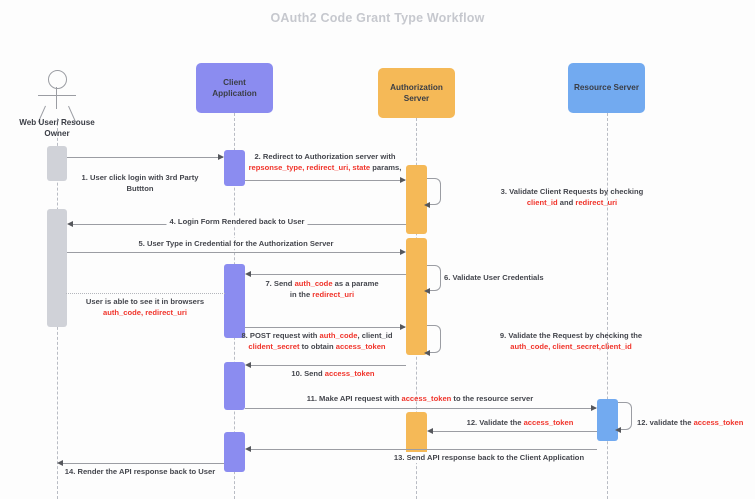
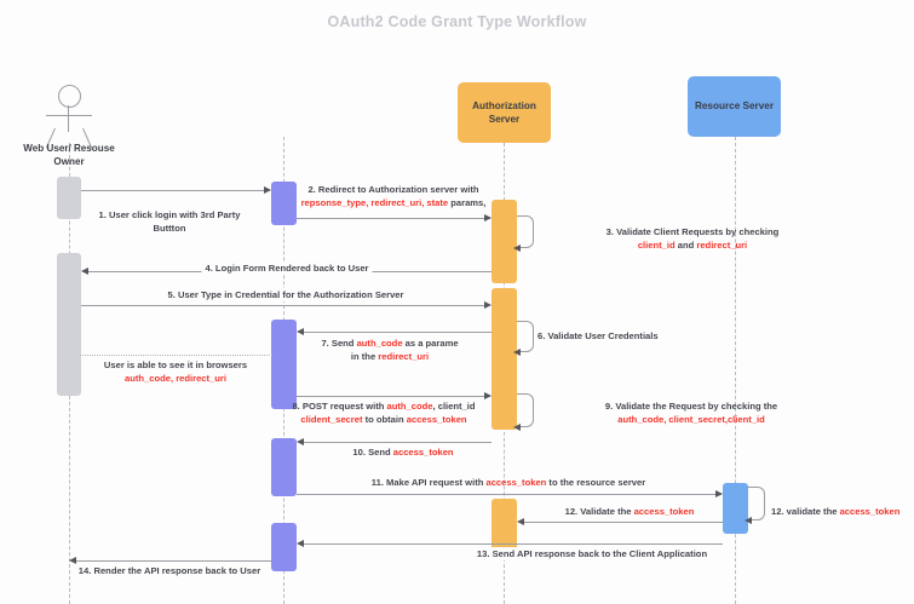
  OAuth2 Code Grant Type Workflow
  Web User/ Resouse
  Owner
- Client
- Application
  Authorization
  Server
  Resource Server
  1. User click login with 3rd Party
  Buttton
  2. Redirect to Authorization server with
  repsonse_type, redirect_uri, state params,
  3. Validate Client Requests by checking
  client_id and redirect_uri
  4. Login Form Rendered back to User
  5. User Type in Credential for the Authorization Server
  6. Validate User Credentials
  7. Send auth_code as a parame
  in the redirect_uri
  User is able to see it in browsers
  auth_code, redirect_uri
  8. POST request with auth_code, client_id
  clident_secret to obtain access_token
  9. Validate the Request by checking the
  auth_code, client_secret,client_id
  10. Send access_token
  11. Make API request with access_token to the resource server
  12. Validate the access_token
  12. validate the access_token
  13. Send API response back to the Client Application
  14. Render the API response back to User
